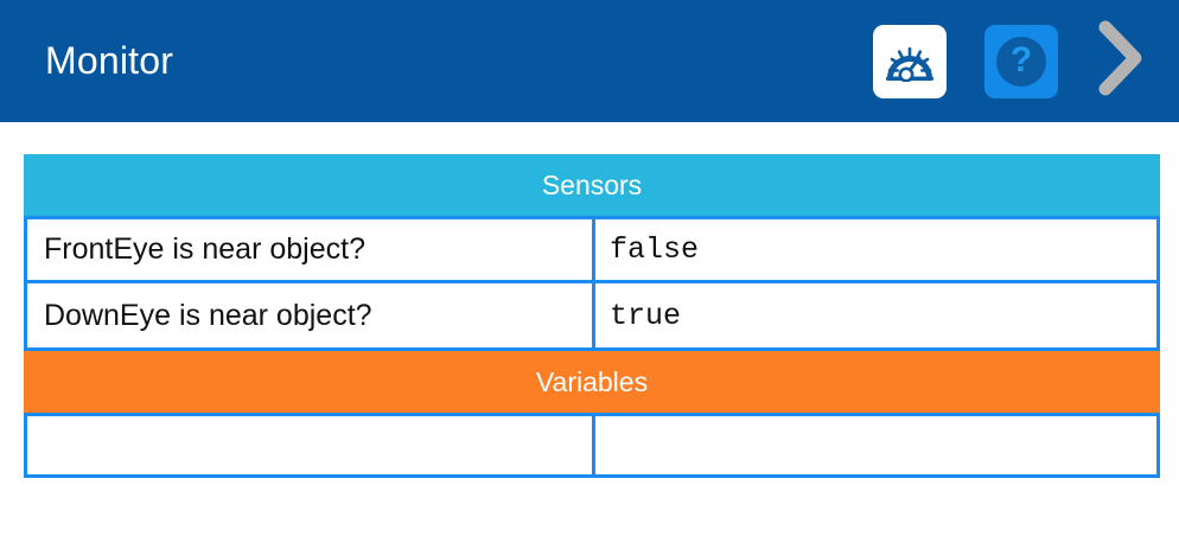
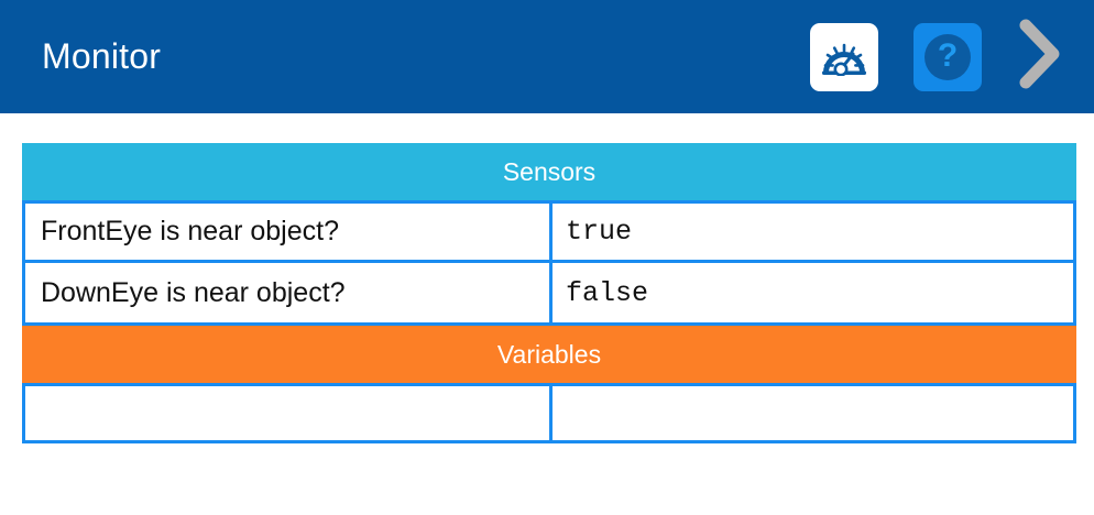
  Monitor
  ?
  Sensors
  FrontEye is near object?
- false
+ true
  DownEye is near object?
- true
+ false
  Variables
